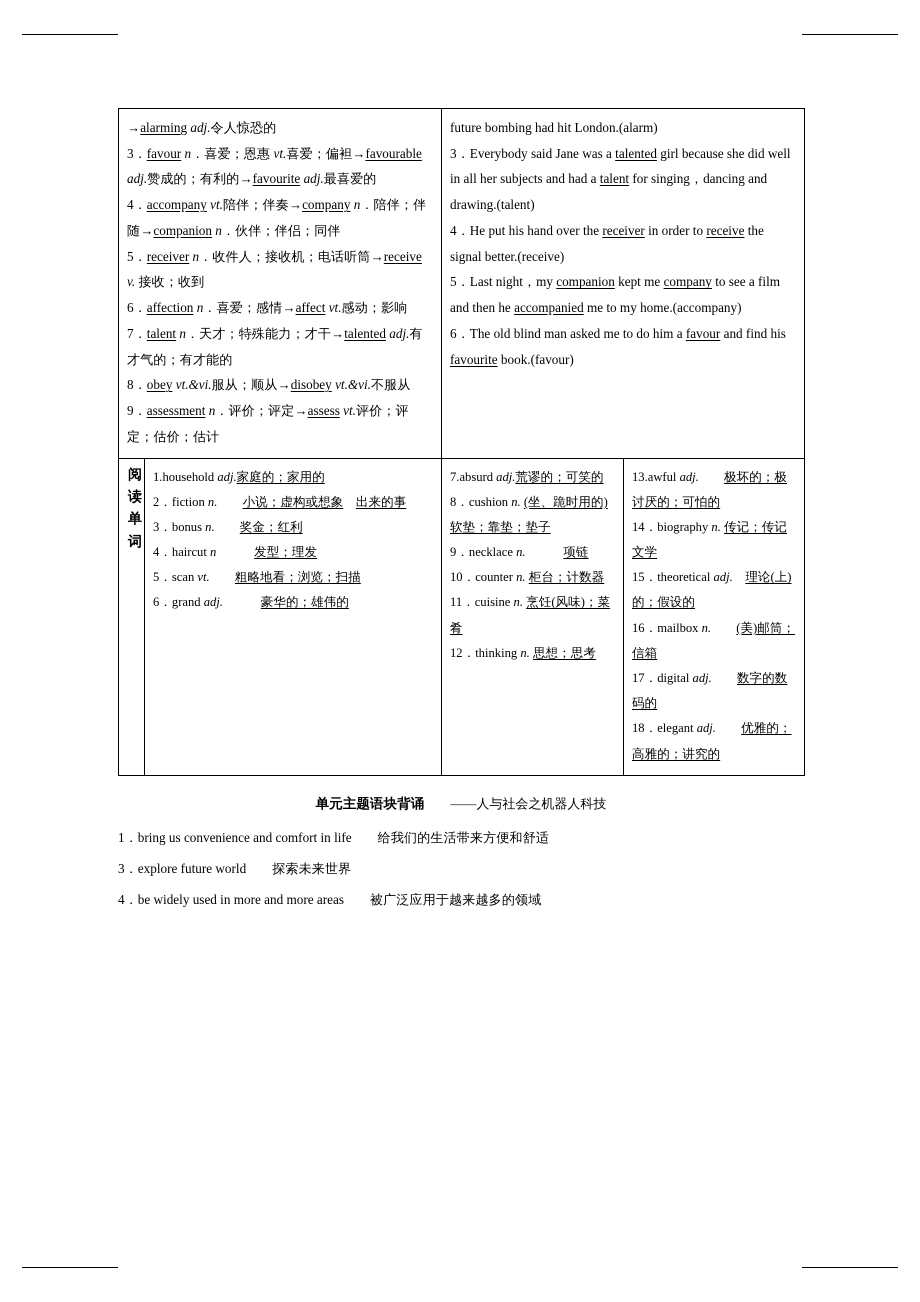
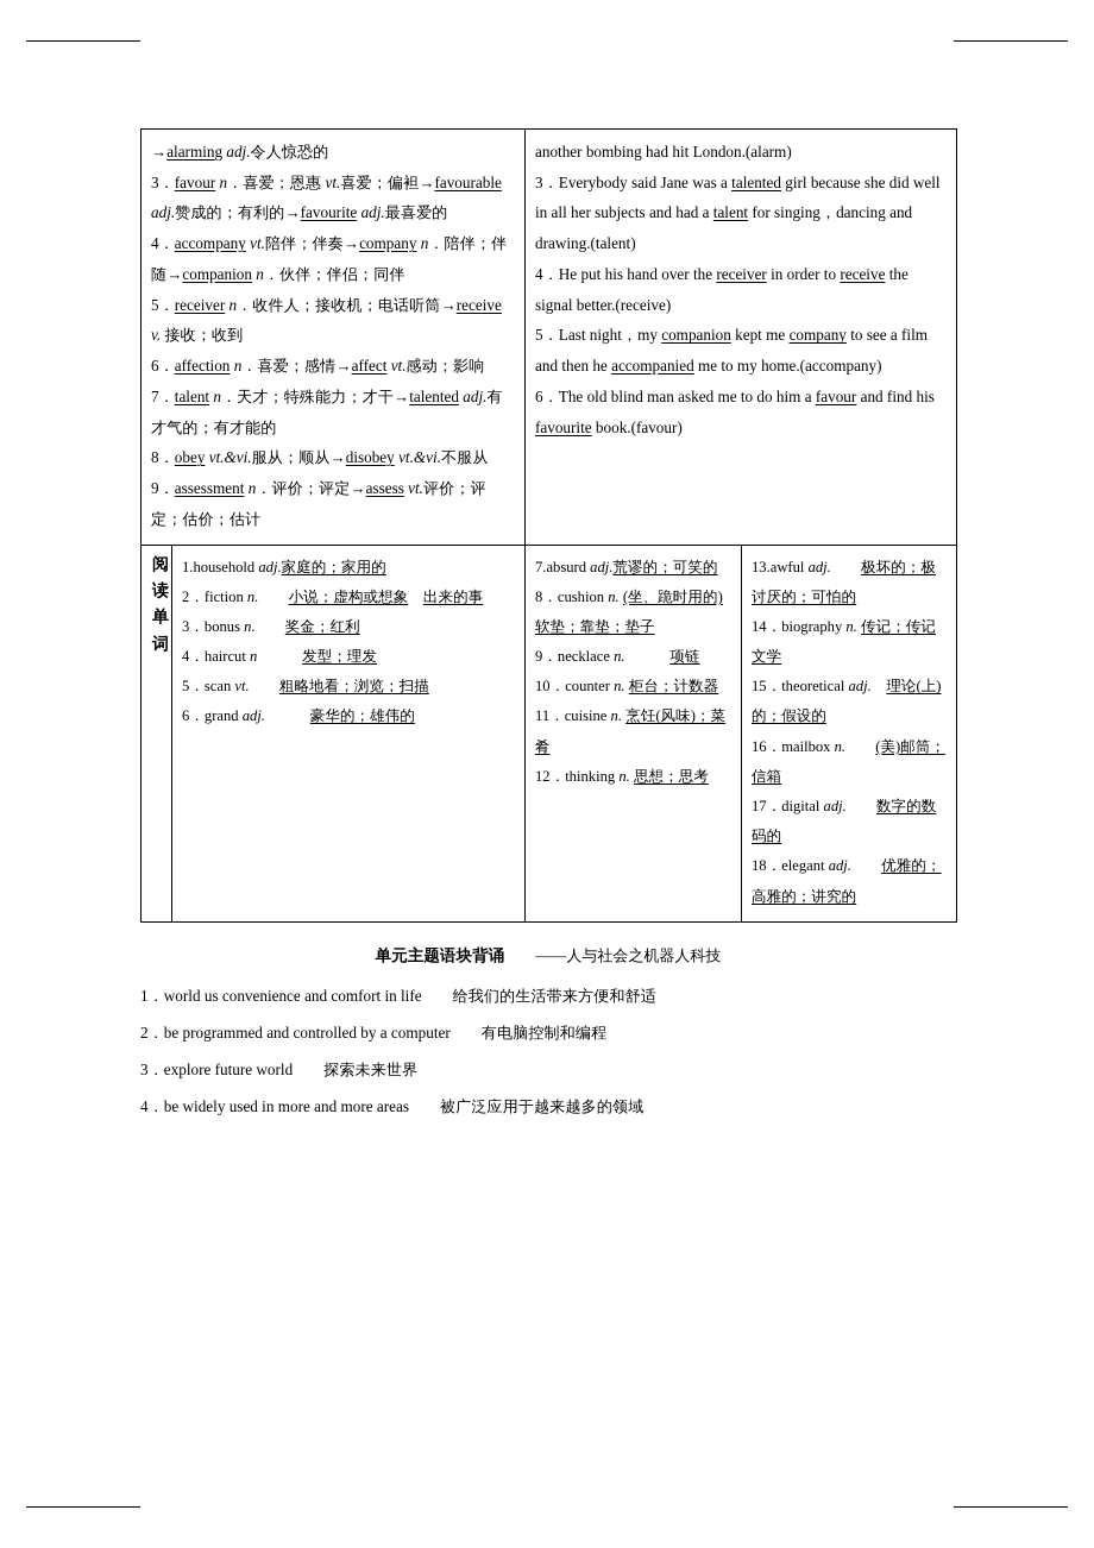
- →alarming adj.令人惊恐的 3．favour n．喜爱；恩惠 vt.喜爱；偏袒→favourable adj.赞成的；有利的→favourite adj.最喜爱的 4．accompany vt.陪伴；伴奏→company n．陪伴；伴随→companion n．伙伴；伴侣；同伴 5．receiver n．收件人；接收机；电话听筒→receive v. 接收；收到 6．affection n．喜爱；感情→affect vt.感动；影响 7．talent n．天才；特殊能力；才干→talented adj.有才气的；有才能的 8．obey vt.&vi.服从；顺从→disobey vt.&vi.不服从 9．assessment n．评价；评定→assess vt.评价；评定；估价；估计	future bombing had hit London.(alarm) 3．Everybody said Jane was a talented girl because she did well in all her subjects and had a talent for singing，dancing and drawing.(talent) 4．He put his hand over the receiver in order to receive the signal better.(receive) 5．Last night，my companion kept me company to see a film and then he accompanied me to my home.(accompany) 6．The old blind man asked me to do him a favour and find his favourite book.(favour)
+ →alarming adj.令人惊恐的 3．favour n．喜爱；恩惠 vt.喜爱；偏袒→favourable adj.赞成的；有利的→favourite adj.最喜爱的 4．accompany vt.陪伴；伴奏→company n．陪伴；伴随→companion n．伙伴；伴侣；同伴 5．receiver n．收件人；接收机；电话听筒→receive v. 接收；收到 6．affection n．喜爱；感情→affect vt.感动；影响 7．talent n．天才；特殊能力；才干→talented adj.有才气的；有才能的 8．obey vt.&vi.服从；顺从→disobey vt.&vi.不服从 9．assessment n．评价；评定→assess vt.评价；评定；估价；估计	another bombing had hit London.(alarm) 3．Everybody said Jane was a talented girl because she did well in all her subjects and had a talent for singing，dancing and drawing.(talent) 4．He put his hand over the receiver in order to receive the signal better.(receive) 5．Last night，my companion kept me company to see a film and then he accompanied me to my home.(accompany) 6．The old blind man asked me to do him a favour and find his favourite book.(favour)
  阅读单词	1.household adj.家庭的；家用的 2．fiction n. 小说；虚构或想象 出来的事 3．bonus n. 奖金；红利 4．haircut n 发型；理发 5．scan vt. 粗略地看；浏览；扫描 6．grand adj. 豪华的；雄伟的	7.absurd adj.荒谬的；可笑的 8．cushion n. (坐、跪时用的)软垫；靠垫；垫子 9．necklace n. 项链 10．counter n. 柜台；计数器 11．cuisine n. 烹饪(风味)；菜肴 12．thinking n. 思想；思考	13.awful adj. 极坏的；极讨厌的；可怕的 14．biography n. 传记；传记文学 15．theoretical adj. 理论(上)的；假设的 16．mailbox n. (美)邮筒；信箱 17．digital adj. 数字的数码的 18．elegant adj. 优雅的；高雅的；讲究的
  单元主题语块背诵 ——人与社会之机器人科技
- 1．bring us convenience and comfort in life 给我们的生活带来方便和舒适
+ 1．world us convenience and comfort in life 给我们的生活带来方便和舒适
+ 2．be programmed and controlled by a computer 有电脑控制和编程
  3．explore future world 探索未来世界
  4．be widely used in more and more areas 被广泛应用于越来越多的领域
